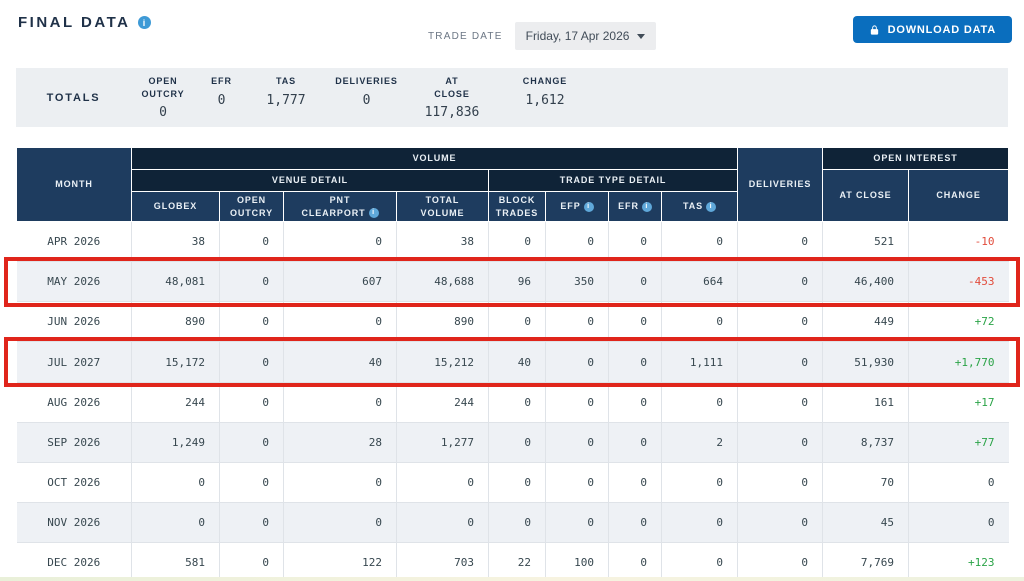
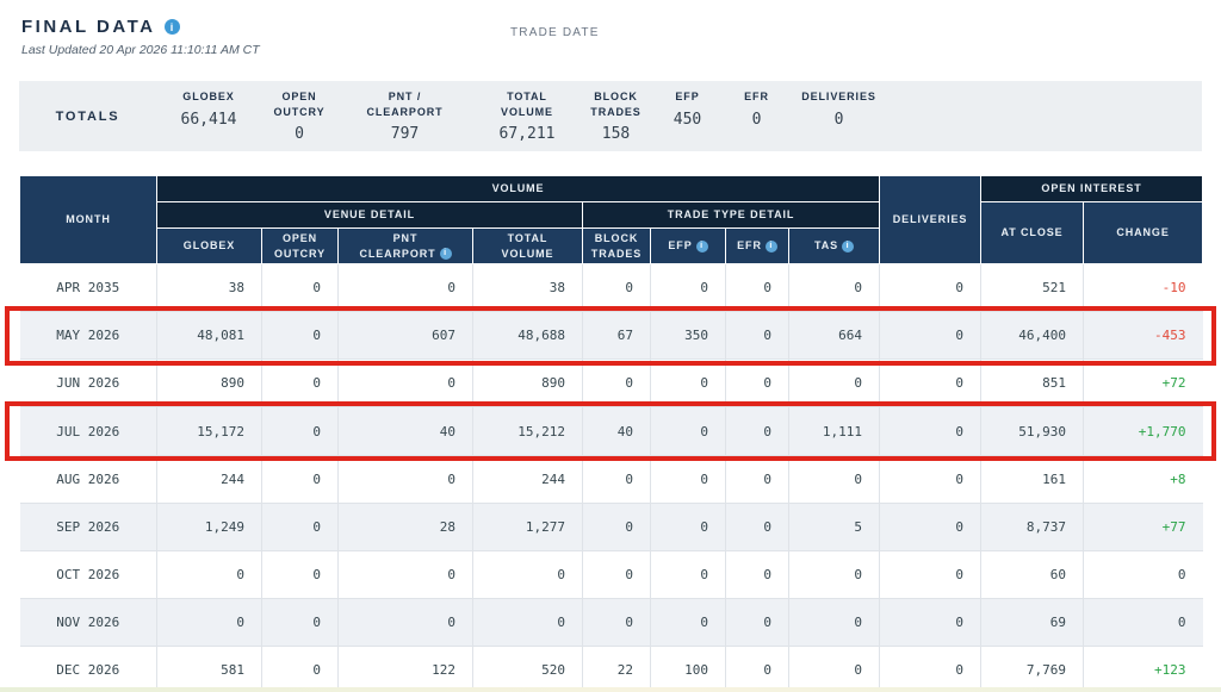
  FINAL DATA
  i
+ Last Updated 20 Apr 2026 11:10:11 AM CT
  TRADE DATE
- Friday, 17 Apr 2026
- DOWNLOAD DATA
  TOTALS
+ GLOBEX
+ 66,414
  OPEN
  OUTCRY
  0
+ PNT /
+ CLEARPORT
+ 797
+ TOTAL
+ VOLUME
+ 67,211
+ BLOCK
+ TRADES
+ 158
+ EFP
+ 450
  EFR
  0
- TAS
- 1,777
  DELIVERIES
  0
- AT
- CLOSE
- 117,836
- CHANGE
- 1,612
  MONTH	VOLUME	DELIVERIES	OPEN INTEREST
  VENUE DETAIL	TRADE TYPE DETAIL	AT CLOSE	CHANGE
  GLOBEX	OPENOUTCRY	PNTCLEARPORT	TOTALVOLUME	BLOCKTRADES	EFP	EFR	TAS
- APR 2026	38	0	0	38	0	0	0	0	0	521	-10
+ APR 2035	38	0	0	38	0	0	0	0	0	521	-10
- MAY 2026	48,081	0	607	48,688	96	350	0	664	0	46,400	-453
+ MAY 2026	48,081	0	607	48,688	67	350	0	664	0	46,400	-453
- JUN 2026	890	0	0	890	0	0	0	0	0	449	+72
+ JUN 2026	890	0	0	890	0	0	0	0	0	851	+72
- JUL 2027	15,172	0	40	15,212	40	0	0	1,111	0	51,930	+1,770
+ JUL 2026	15,172	0	40	15,212	40	0	0	1,111	0	51,930	+1,770
- AUG 2026	244	0	0	244	0	0	0	0	0	161	+17
+ AUG 2026	244	0	0	244	0	0	0	0	0	161	+8
- SEP 2026	1,249	0	28	1,277	0	0	0	2	0	8,737	+77
+ SEP 2026	1,249	0	28	1,277	0	0	0	5	0	8,737	+77
- OCT 2026	0	0	0	0	0	0	0	0	0	70	0
+ OCT 2026	0	0	0	0	0	0	0	0	0	60	0
- NOV 2026	0	0	0	0	0	0	0	0	0	45	0
+ NOV 2026	0	0	0	0	0	0	0	0	0	69	0
- DEC 2026	581	0	122	703	22	100	0	0	0	7,769	+123
+ DEC 2026	581	0	122	520	22	100	0	0	0	7,769	+123
